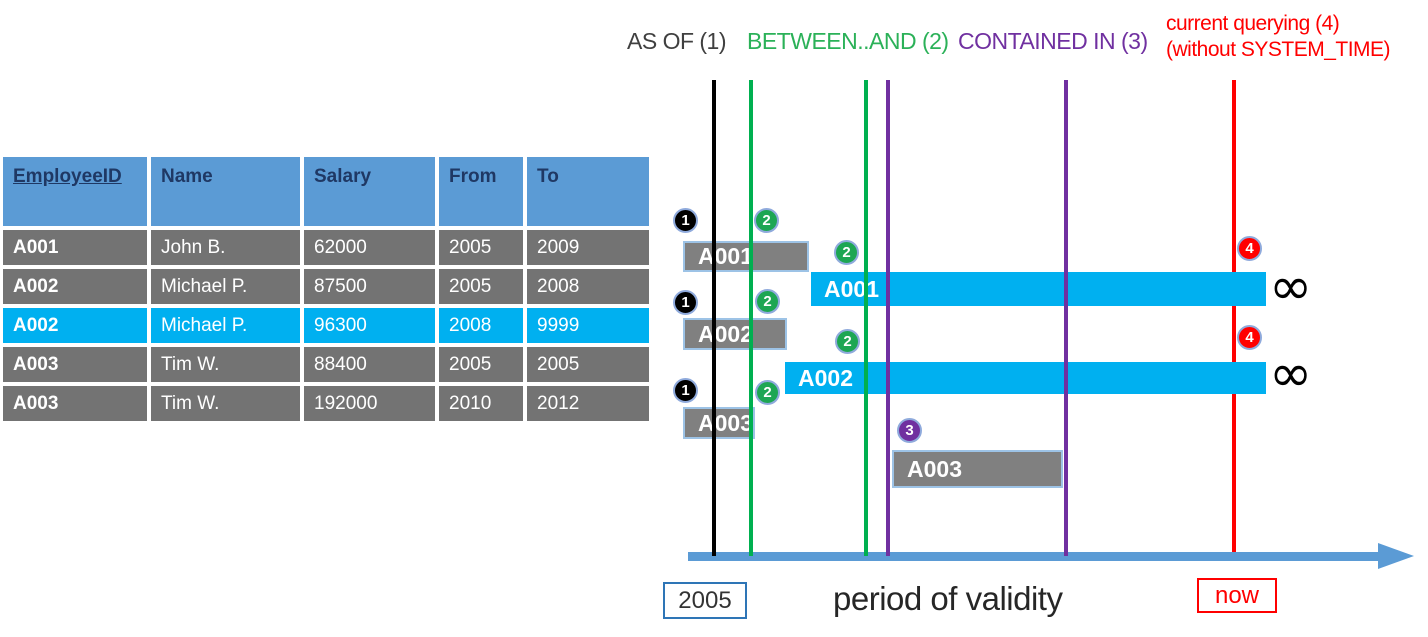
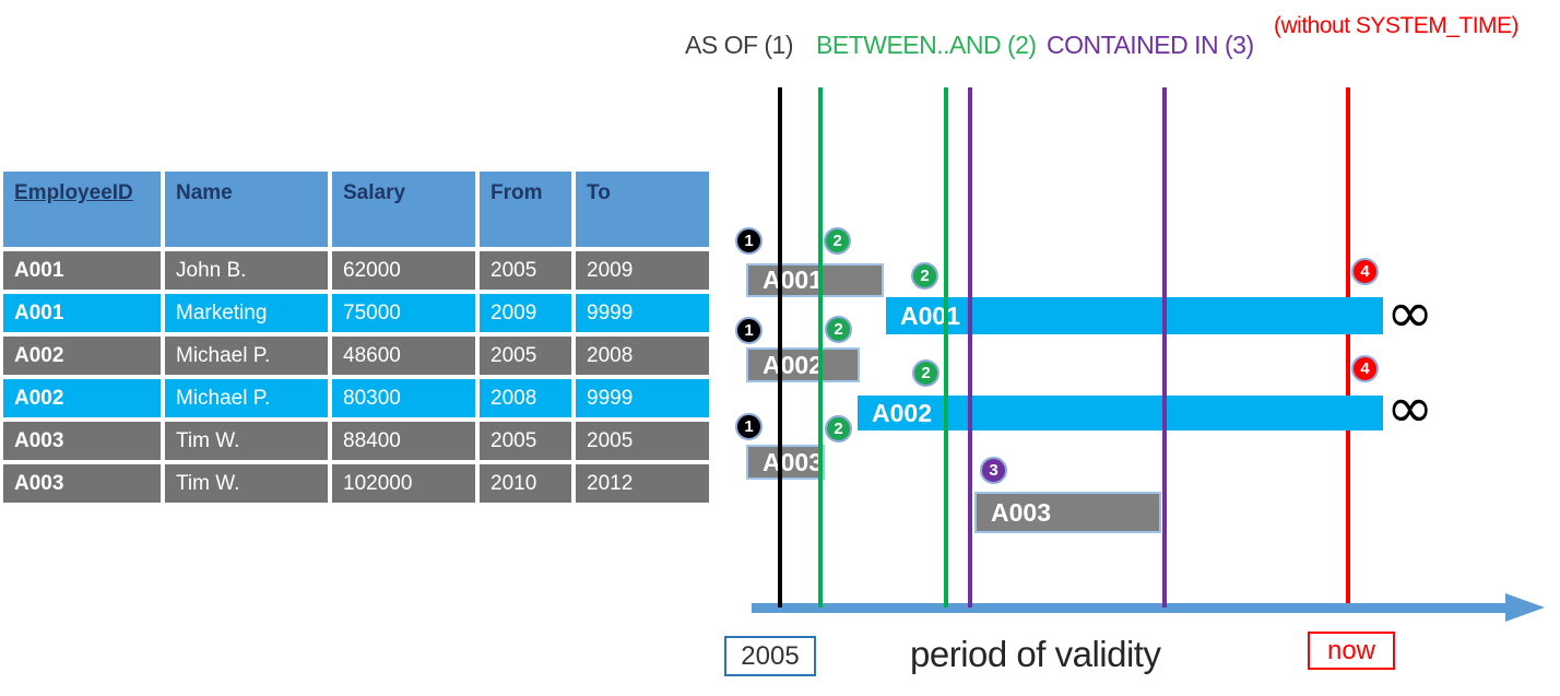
  EmployeeID	Name	Salary	From	To
  A001	John B.	62000	2005	2009
+ A001	Marketing	75000	2009	9999
- A002	Michael P.	87500	2005	2008
+ A002	Michael P.	48600	2005	2008
- A002	Michael P.	96300	2008	9999
+ A002	Michael P.	80300	2008	9999
  A003	Tim W.	88400	2005	2005
- A003	Tim W.	192000	2010	2012
+ A003	Tim W.	102000	2010	2012
  AS OF (1)
  BETWEEN..AND (2)
  CONTAINED IN (3)
- current querying (4)
  (without SYSTEM_TIME)
  A001
  A001
  A002
  A002
  A003
  A003
  1
  2
  2
  1
  2
  2
  1
  2
  3
  4
  4
  ∞
  ∞
  2005
  period of validity
  now
